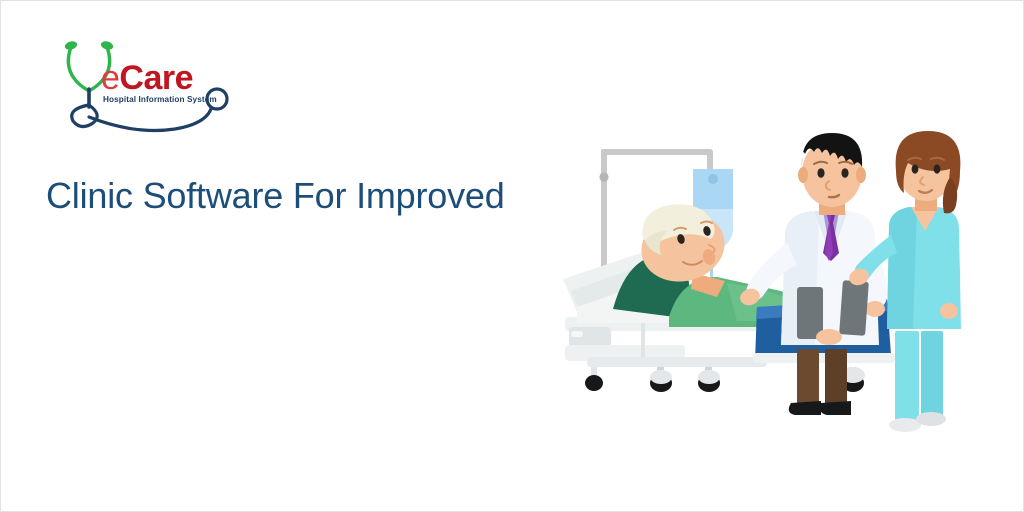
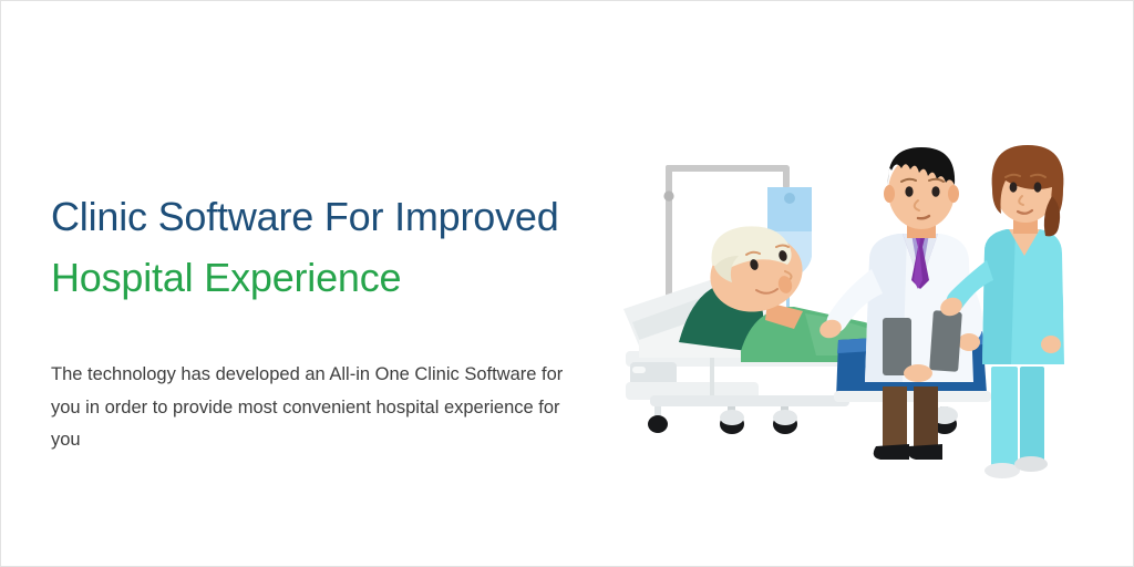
- eCare
- Hospital Information System
  Clinic Software For Improved
+ Hospital Experience
+ The technology has developed an All-in One Clinic Software for you in order to provide most convenient hospital experience for you
